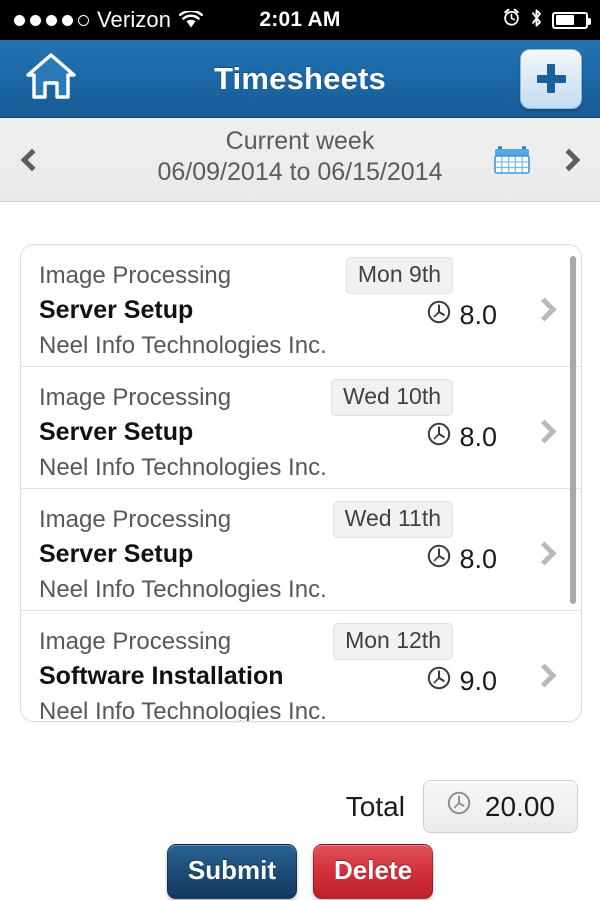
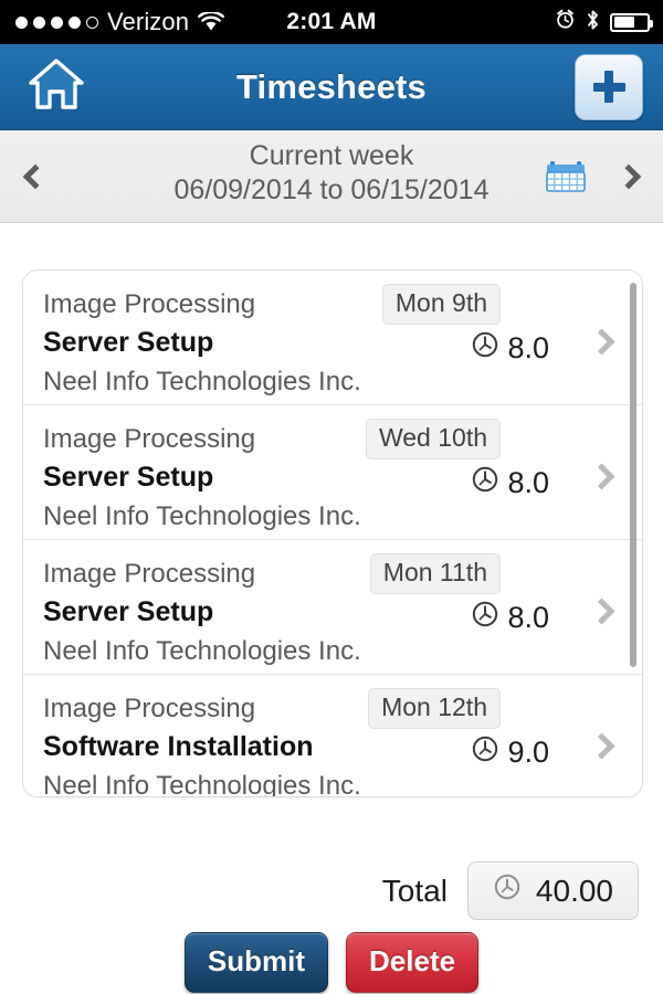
  Verizon
  2:01 AM
  Timesheets
  Current week
  06/09/2014 to 06/15/2014
  Image Processing
  Server Setup
  Neel Info Technologies Inc.
  Mon 9th
  8.0
  Image Processing
  Server Setup
  Neel Info Technologies Inc.
  Wed 10th
  8.0
  Image Processing
  Server Setup
  Neel Info Technologies Inc.
- Wed 11th
+ Mon 11th
  8.0
  Image Processing
  Software Installation
  Neel Info Technologies Inc.
  Mon 12th
  9.0
  Total
- 20.00
+ 40.00
  Submit
  Delete
